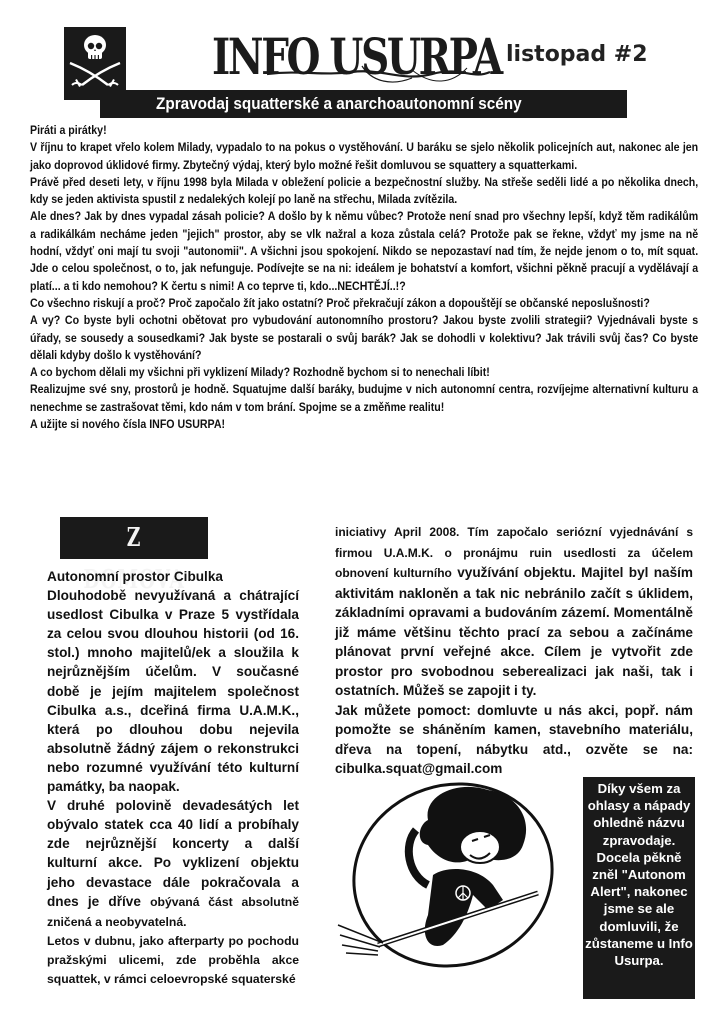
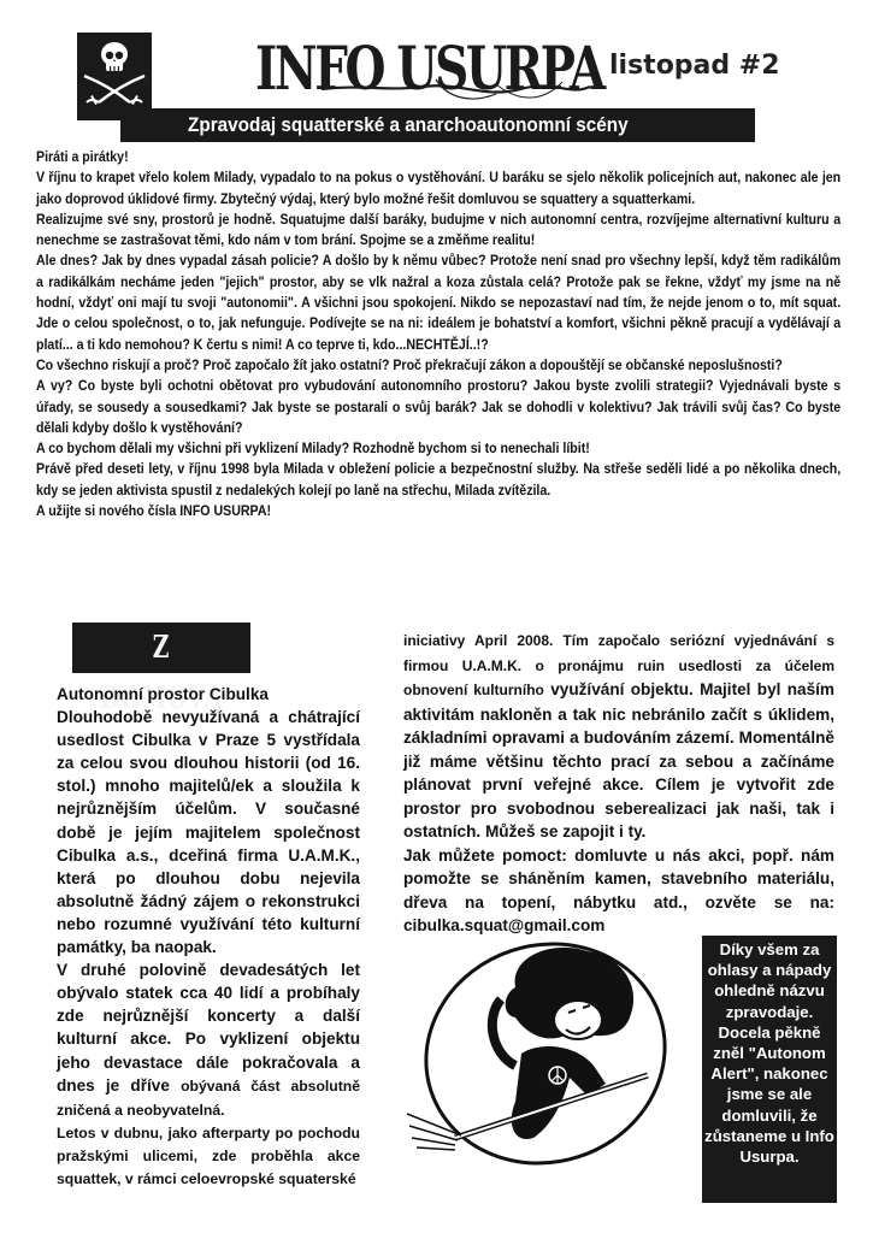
  INFO USURPA
  listopad #2
  Zpravodaj squatterské a anarchoautonomní scény
  Piráti a pirátky!
  V říjnu to krapet vřelo kolem Milady, vypadalo to na pokus o vystěhování. U baráku se sjelo několik policejních aut, nakonec ale jen jako doprovod úklidové firmy. Zbytečný výdaj, který bylo možné řešit domluvou se squattery a squatterkami.
- Právě před deseti lety, v říjnu 1998 byla Milada v obležení policie a bezpečnostní služby. Na střeše seděli lidé a po několika dnech, kdy se jeden aktivista spustil z nedalekých kolejí po laně na střechu, Milada zvítězila.
+ Realizujme své sny, prostorů je hodně. Squatujme další baráky, budujme v nich autonomní centra, rozvíjejme alternativní kulturu a nenechme se zastrašovat těmi, kdo nám v tom brání. Spojme se a změňme realitu!
  Ale dnes? Jak by dnes vypadal zásah policie? A došlo by k němu vůbec? Protože není snad pro všechny lepší, když těm radikálům a radikálkám necháme jeden "jejich" prostor, aby se vlk nažral a koza zůstala celá? Protože pak se řekne, vždyť my jsme na ně hodní, vždyť oni mají tu svoji "autonomii". A všichni jsou spokojení. Nikdo se nepozastaví nad tím, že nejde jenom o to, mít squat. Jde o celou společnost, o to, jak nefunguje. Podívejte se na ni: ideálem je bohatství a komfort, všichni pěkně pracují a vydělávají a platí... a ti kdo nemohou? K čertu s nimi! A co teprve ti, kdo...NECHTĚJÍ..!?
  Co všechno riskují a proč? Proč započalo žít jako ostatní? Proč překračují zákon a dopouštějí se občanské neposlušnosti?
  A vy? Co byste byli ochotni obětovat pro vybudování autonomního prostoru? Jakou byste zvolili strategii? Vyjednávali byste s úřady, se sousedy a sousedkami? Jak byste se postarali o svůj barák? Jak se dohodli v kolektivu? Jak trávili svůj čas? Co byste dělali kdyby došlo k vystěhování?
  A co bychom dělali my všichni při vyklizení Milady? Rozhodně bychom si to nenechali líbit!
- Realizujme své sny, prostorů je hodně. Squatujme další baráky, budujme v nich autonomní centra, rozvíjejme alternativní kulturu a nenechme se zastrašovat těmi, kdo nám v tom brání. Spojme se a změňme realitu!
+ Právě před deseti lety, v říjnu 1998 byla Milada v obležení policie a bezpečnostní služby. Na střeše seděli lidé a po několika dnech, kdy se jeden aktivista spustil z nedalekých kolejí po laně na střechu, Milada zvítězila.
  A užijte si nového čísla INFO USURPA!
  Z DOMOVA
  Autonomní prostor Cibulka
  Dlouhodobě nevyužívaná a chátrající usedlost Cibulka v Praze 5 vystřídala za celou svou dlouhou historii (od 16. stol.) mnoho majitelů/ek a sloužila k nejrůznějším účelům. V současné době je jejím majitelem společnost Cibulka a.s., dceřiná firma U.A.M.K., která po dlouhou dobu nejevila absolutně žádný zájem o rekonstrukci nebo rozumné využívání této kulturní památky, ba naopak.
  V druhé polovině devadesátých let obývalo statek cca 40 lidí a probíhaly zde nejrůznější koncerty a další kulturní akce. Po vyklizení objektu jeho devastace dále pokračovala a dnes je dříve obývaná část absolutně zničená a neobyvatelná.
  Letos v dubnu, jako afterparty po pochodu pražskými ulicemi, zde proběhla akce squattek, v rámci celoevropské squaterské
  iniciativy April 2008. Tím započalo seriózní vyjednávání s firmou U.A.M.K. o pronájmu ruin usedlosti za účelem obnovení kulturního využívání objektu. Majitel byl naším aktivitám nakloněn a tak nic nebránilo začít s úklidem, základními opravami a budováním zázemí. Momentálně již máme většinu těchto prací za sebou a začínáme plánovat první veřejné akce. Cílem je vytvořit zde prostor pro svobodnou seberealizaci jak naši, tak i ostatních. Můžeš se zapojit i ty.
  Jak můžete pomoct: domluvte u nás akci, popř. nám pomožte se sháněním kamen, stavebního materiálu, dřeva na topení, nábytku atd., ozvěte se na: cibulka.squat@gmail.com
  Díky všem za ohlasy a nápady ohledně názvu zpravodaje. Docela pěkně zněl "Autonom Alert", nakonec jsme se ale domluvili, že zůstaneme u Info Usurpa.
